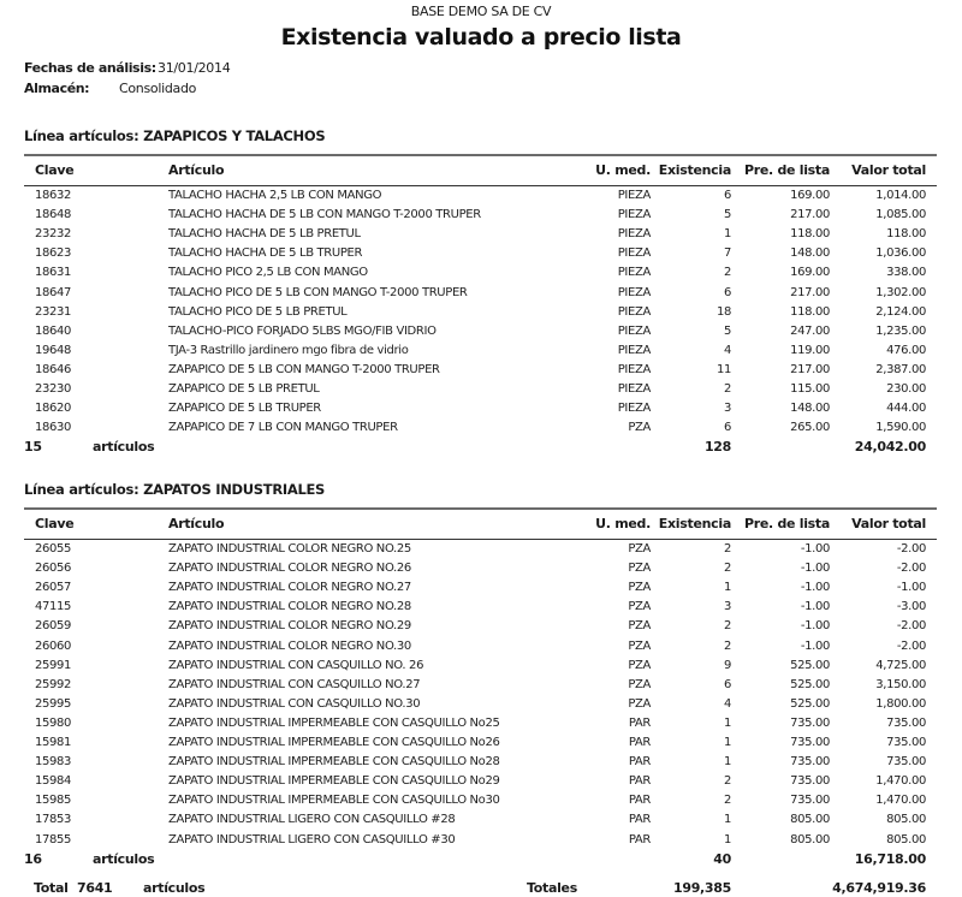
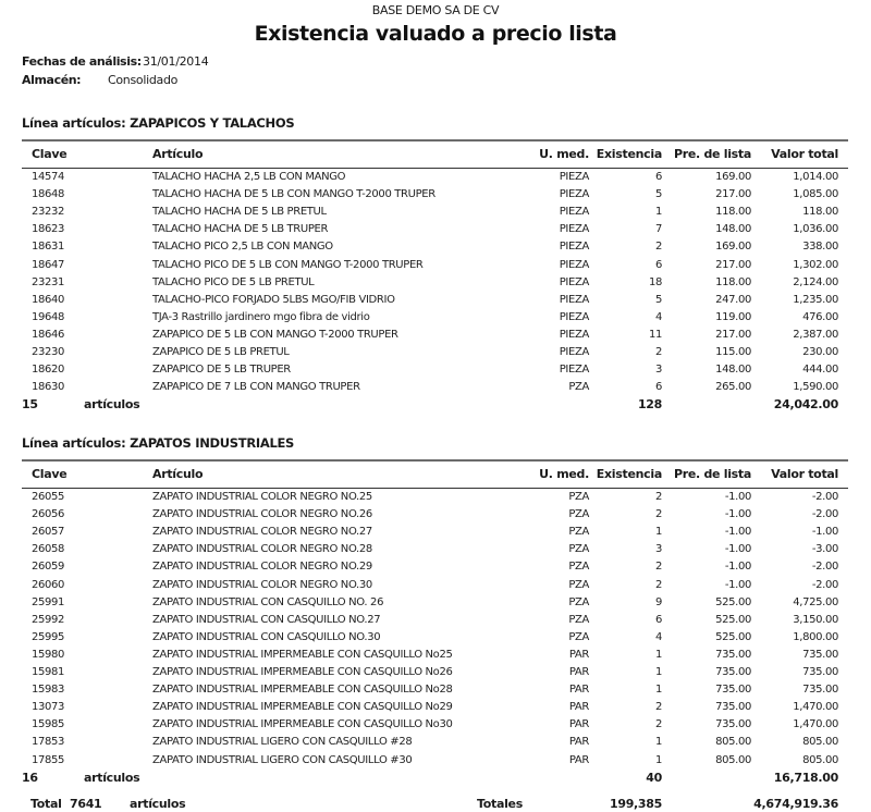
  BASE DEMO SA DE CV
  Existencia valuado a precio lista
  Fechas de análisis:
  31/01/2014
  Almacén:
  Consolidado
  Línea artículos: ZAPAPICOS Y TALACHOS
  Clave
  Artículo
  U. med.
  Existencia
  Pre. de lista
  Valor total
- 18632
+ 14574
  TALACHO HACHA 2,5 LB CON MANGO
  PIEZA
  6
  169.00
  1,014.00
  18648
  TALACHO HACHA DE 5 LB CON MANGO T-2000 TRUPER
  PIEZA
  5
  217.00
  1,085.00
  23232
  TALACHO HACHA DE 5 LB PRETUL
  PIEZA
  1
  118.00
  118.00
  18623
  TALACHO HACHA DE 5 LB TRUPER
  PIEZA
  7
  148.00
  1,036.00
  18631
  TALACHO PICO 2,5 LB CON MANGO
  PIEZA
  2
  169.00
  338.00
  18647
  TALACHO PICO DE 5 LB CON MANGO T-2000 TRUPER
  PIEZA
  6
  217.00
  1,302.00
  23231
  TALACHO PICO DE 5 LB PRETUL
  PIEZA
  18
  118.00
  2,124.00
  18640
  TALACHO-PICO FORJADO 5LBS MGO/FIB VIDRIO
  PIEZA
  5
  247.00
  1,235.00
  19648
  TJA-3 Rastrillo jardinero mgo fibra de vidrio
  PIEZA
  4
  119.00
  476.00
  18646
  ZAPAPICO DE 5 LB CON MANGO T-2000 TRUPER
  PIEZA
  11
  217.00
  2,387.00
  23230
  ZAPAPICO DE 5 LB PRETUL
  PIEZA
  2
  115.00
  230.00
  18620
  ZAPAPICO DE 5 LB TRUPER
  PIEZA
  3
  148.00
  444.00
  18630
  ZAPAPICO DE 7 LB CON MANGO TRUPER
  PZA
  6
  265.00
  1,590.00
  15
  artículos
  128
  24,042.00
  Línea artículos: ZAPATOS INDUSTRIALES
  Clave
  Artículo
  U. med.
  Existencia
  Pre. de lista
  Valor total
  26055
  ZAPATO INDUSTRIAL COLOR NEGRO NO.25
  PZA
  2
  -1.00
  -2.00
  26056
  ZAPATO INDUSTRIAL COLOR NEGRO NO.26
  PZA
  2
  -1.00
  -2.00
  26057
  ZAPATO INDUSTRIAL COLOR NEGRO NO.27
  PZA
  1
  -1.00
  -1.00
- 47115
+ 26058
  ZAPATO INDUSTRIAL COLOR NEGRO NO.28
  PZA
  3
  -1.00
  -3.00
  26059
  ZAPATO INDUSTRIAL COLOR NEGRO NO.29
  PZA
  2
  -1.00
  -2.00
  26060
  ZAPATO INDUSTRIAL COLOR NEGRO NO.30
  PZA
  2
  -1.00
  -2.00
  25991
  ZAPATO INDUSTRIAL CON CASQUILLO NO. 26
  PZA
  9
  525.00
  4,725.00
  25992
  ZAPATO INDUSTRIAL CON CASQUILLO NO.27
  PZA
  6
  525.00
  3,150.00
  25995
  ZAPATO INDUSTRIAL CON CASQUILLO NO.30
  PZA
  4
  525.00
  1,800.00
  15980
  ZAPATO INDUSTRIAL IMPERMEABLE CON CASQUILLO No25
  PAR
  1
  735.00
  735.00
  15981
  ZAPATO INDUSTRIAL IMPERMEABLE CON CASQUILLO No26
  PAR
  1
  735.00
  735.00
  15983
  ZAPATO INDUSTRIAL IMPERMEABLE CON CASQUILLO No28
  PAR
  1
  735.00
  735.00
- 15984
+ 13073
  ZAPATO INDUSTRIAL IMPERMEABLE CON CASQUILLO No29
  PAR
  2
  735.00
  1,470.00
  15985
  ZAPATO INDUSTRIAL IMPERMEABLE CON CASQUILLO No30
  PAR
  2
  735.00
  1,470.00
  17853
  ZAPATO INDUSTRIAL LIGERO CON CASQUILLO #28
  PAR
  1
  805.00
  805.00
  17855
  ZAPATO INDUSTRIAL LIGERO CON CASQUILLO #30
  PAR
  1
  805.00
  805.00
  16
  artículos
  40
  16,718.00
  Total
  7641
  artículos
  Totales
  199,385
  4,674,919.36
